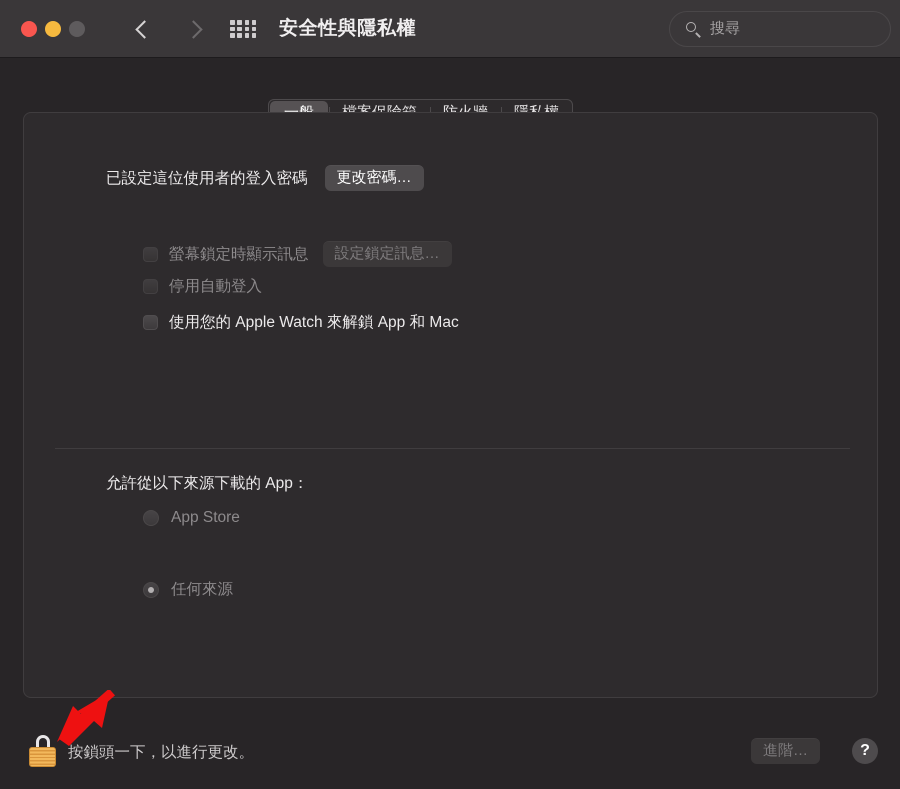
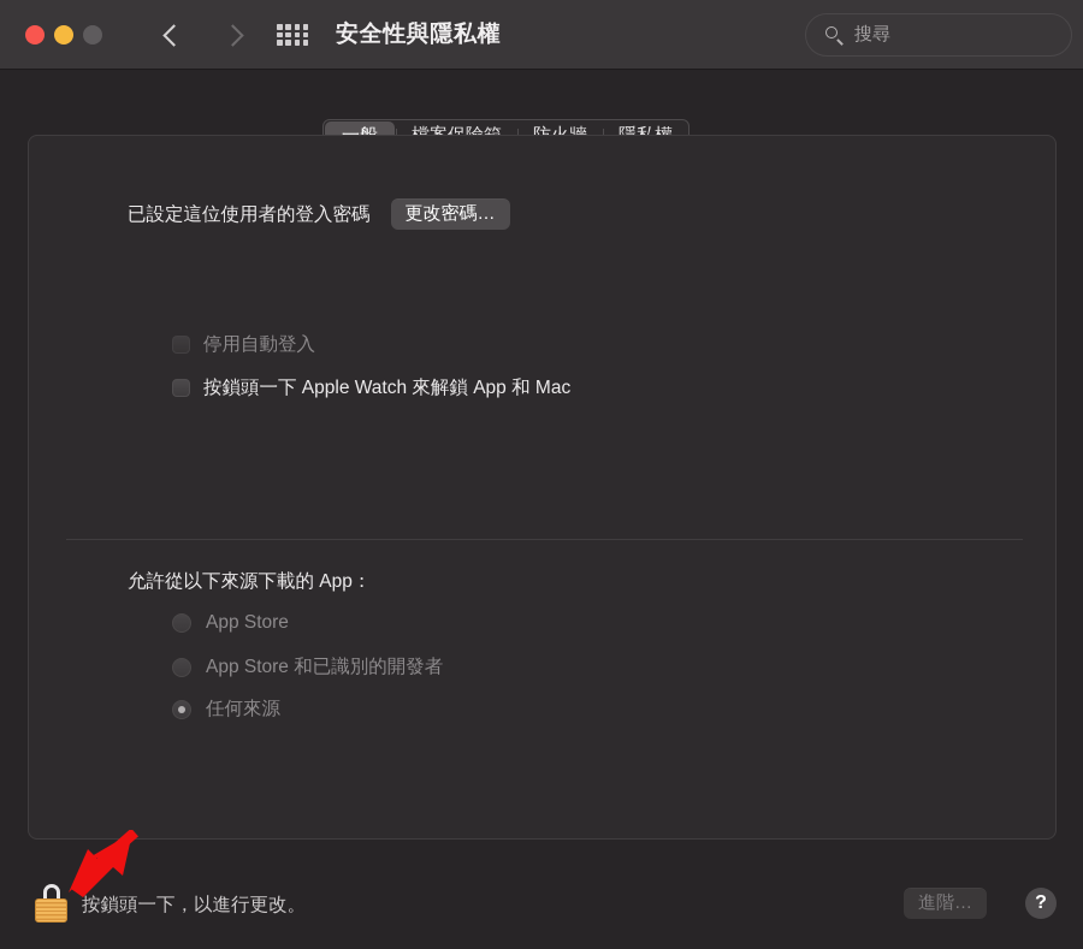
  安全性與隱私權
  搜尋
  已設定這位使用者的登入密碼
  更改密碼…
- 螢幕鎖定時顯示訊息
- 設定鎖定訊息…
  停用自動登入
- 使用您的 Apple Watch 來解鎖 App 和 Mac
+ 按鎖頭一下 Apple Watch 來解鎖 App 和 Mac
  允許從以下來源下載的 App：
  App Store
+ App Store 和已識別的開發者
  任何來源
  按鎖頭一下，以進行更改。
  進階…
  ?
